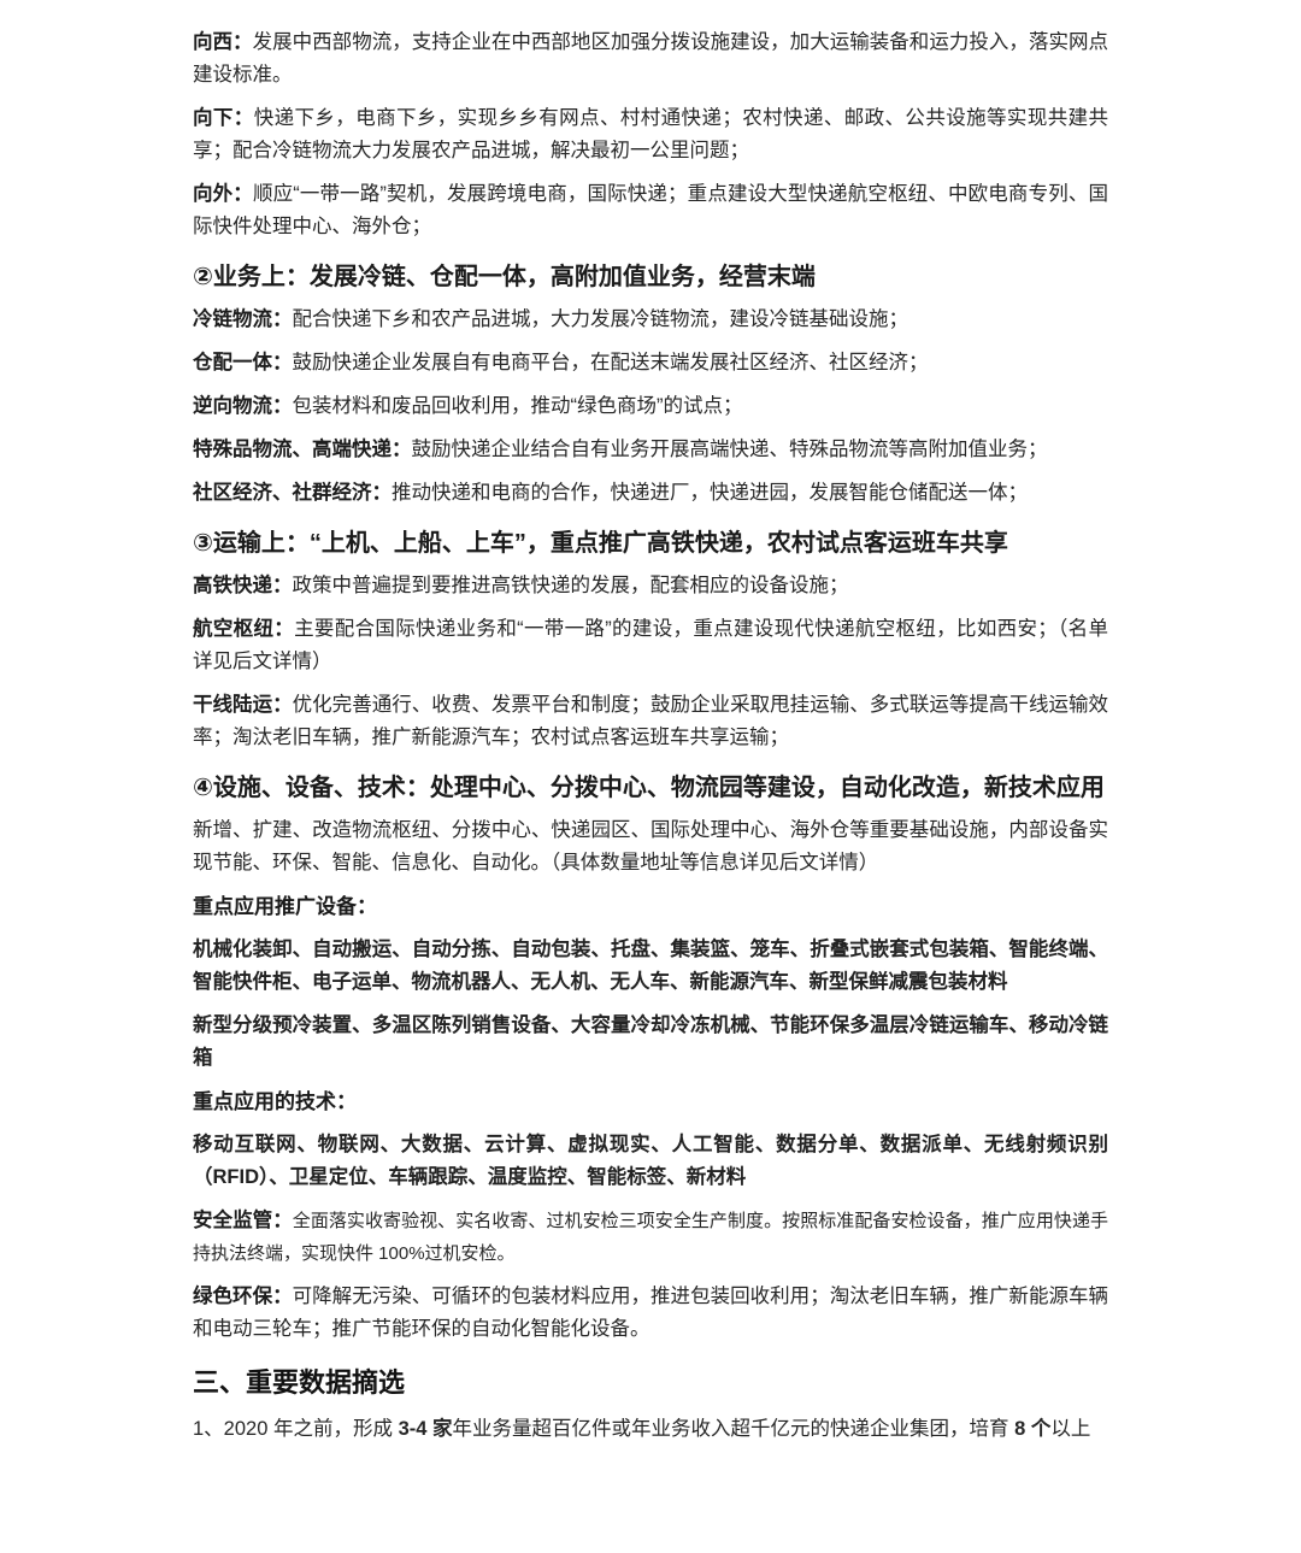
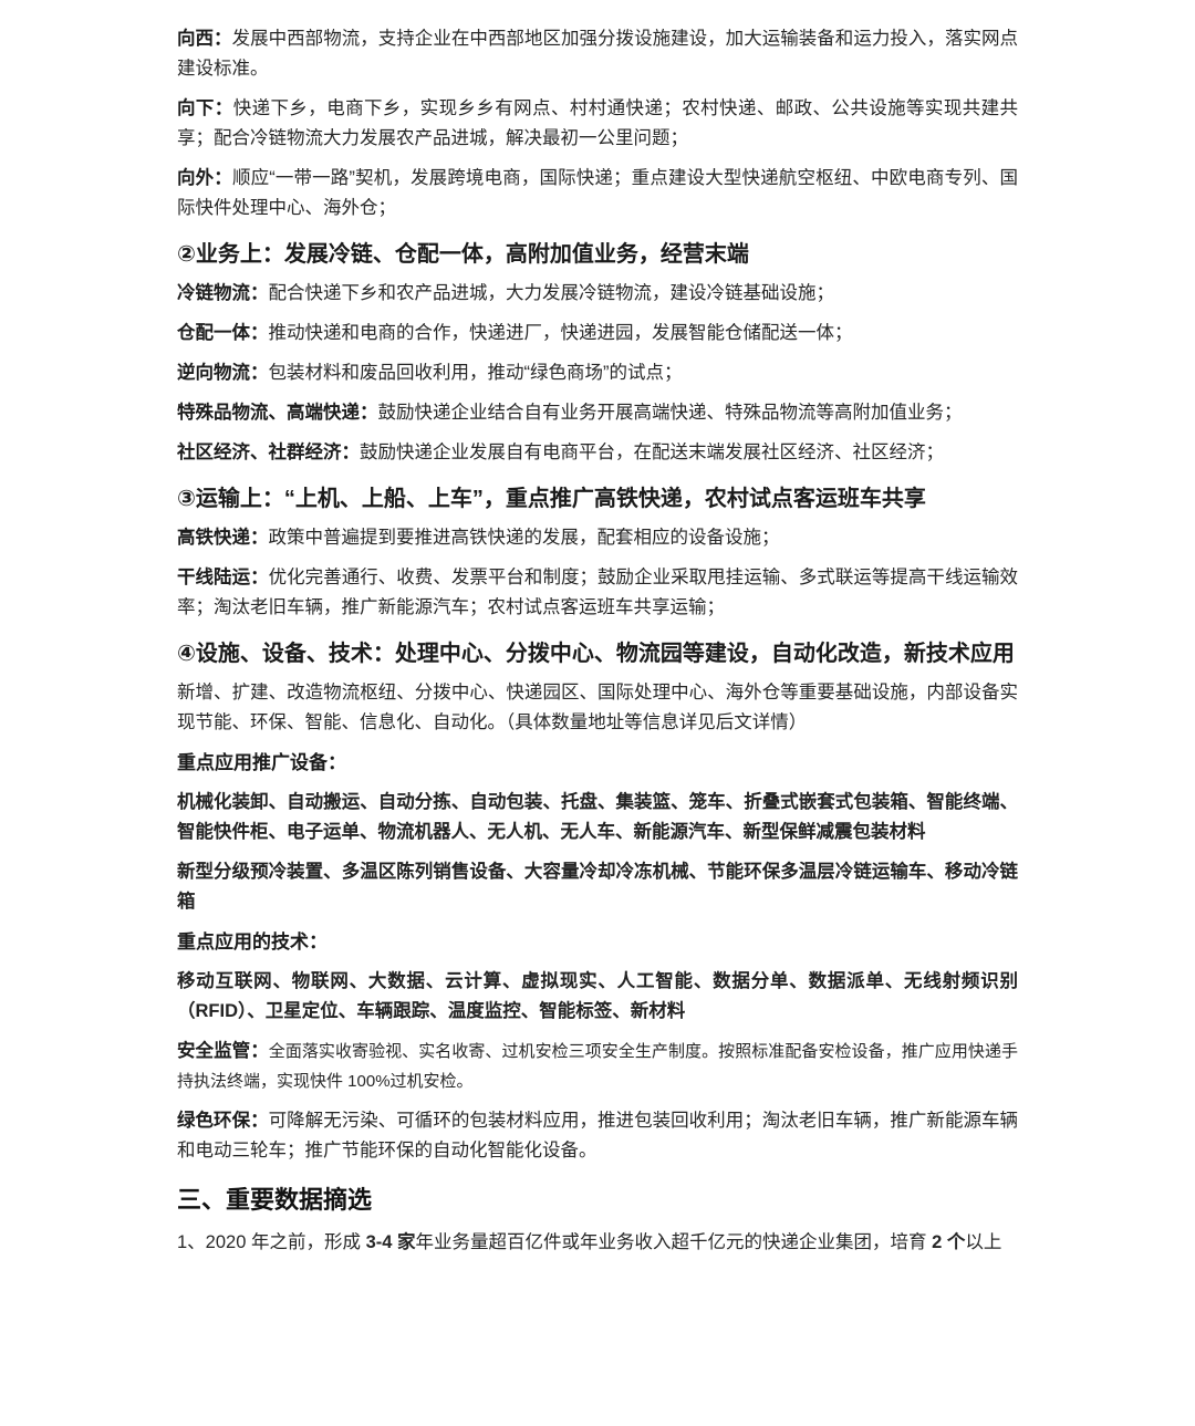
  向西：发展中西部物流，支持企业在中西部地区加强分拨设施建设，加大运输装备和运力投入，落实网点建设标准。
  向下：快递下乡，电商下乡，实现乡乡有网点、村村通快递；农村快递、邮政、公共设施等实现共建共享；配合冷链物流大力发展农产品进城，解决最初一公里问题；
  向外：顺应“一带一路”契机，发展跨境电商，国际快递；重点建设大型快递航空枢纽、中欧电商专列、国际快件处理中心、海外仓；
  ②业务上：发展冷链、仓配一体，高附加值业务，经营末端
  冷链物流：配合快递下乡和农产品进城，大力发展冷链物流，建设冷链基础设施；
- 仓配一体：鼓励快递企业发展自有电商平台，在配送末端发展社区经济、社区经济；
+ 仓配一体：推动快递和电商的合作，快递进厂，快递进园，发展智能仓储配送一体；
  逆向物流：包装材料和废品回收利用，推动“绿色商场”的试点；
  特殊品物流、高端快递：鼓励快递企业结合自有业务开展高端快递、特殊品物流等高附加值业务；
- 社区经济、社群经济：推动快递和电商的合作，快递进厂，快递进园，发展智能仓储配送一体；
+ 社区经济、社群经济：鼓励快递企业发展自有电商平台，在配送末端发展社区经济、社区经济；
  ③运输上：“上机、上船、上车”，重点推广高铁快递，农村试点客运班车共享
  高铁快递：政策中普遍提到要推进高铁快递的发展，配套相应的设备设施；
- 航空枢纽：主要配合国际快递业务和“一带一路”的建设，重点建设现代快递航空枢纽，比如西安；（名单详见后文详情）
  干线陆运：优化完善通行、收费、发票平台和制度；鼓励企业采取甩挂运输、多式联运等提高干线运输效率；淘汰老旧车辆，推广新能源汽车；农村试点客运班车共享运输；
  ④设施、设备、技术：处理中心、分拨中心、物流园等建设，自动化改造，新技术应用
  新增、扩建、改造物流枢纽、分拨中心、快递园区、国际处理中心、海外仓等重要基础设施，内部设备实现节能、环保、智能、信息化、自动化。（具体数量地址等信息详见后文详情）
  重点应用推广设备：
  机械化装卸、自动搬运、自动分拣、自动包装、托盘、集装篮、笼车、折叠式嵌套式包装箱、智能终端、智能快件柜、电子运单、物流机器人、无人机、无人车、新能源汽车、新型保鲜减震包装材料
  新型分级预冷装置、多温区陈列销售设备、大容量冷却冷冻机械、节能环保多温层冷链运输车、移动冷链箱
  重点应用的技术：
  移动互联网、物联网、大数据、云计算、虚拟现实、人工智能、数据分单、数据派单、无线射频识别（RFID）、卫星定位、车辆跟踪、温度监控、智能标签、新材料
  安全监管：全面落实收寄验视、实名收寄、过机安检三项安全生产制度。按照标准配备安检设备，推广应用快递手持执法终端，实现快件 100%过机安检。
  绿色环保：可降解无污染、可循环的包装材料应用，推进包装回收利用；淘汰老旧车辆，推广新能源车辆和电动三轮车；推广节能环保的自动化智能化设备。
  三、重要数据摘选
- 1、2020 年之前，形成 3-4 家年业务量超百亿件或年业务收入超千亿元的快递企业集团，培育 8 个以上
+ 1、2020 年之前，形成 3-4 家年业务量超百亿件或年业务收入超千亿元的快递企业集团，培育 2 个以上
